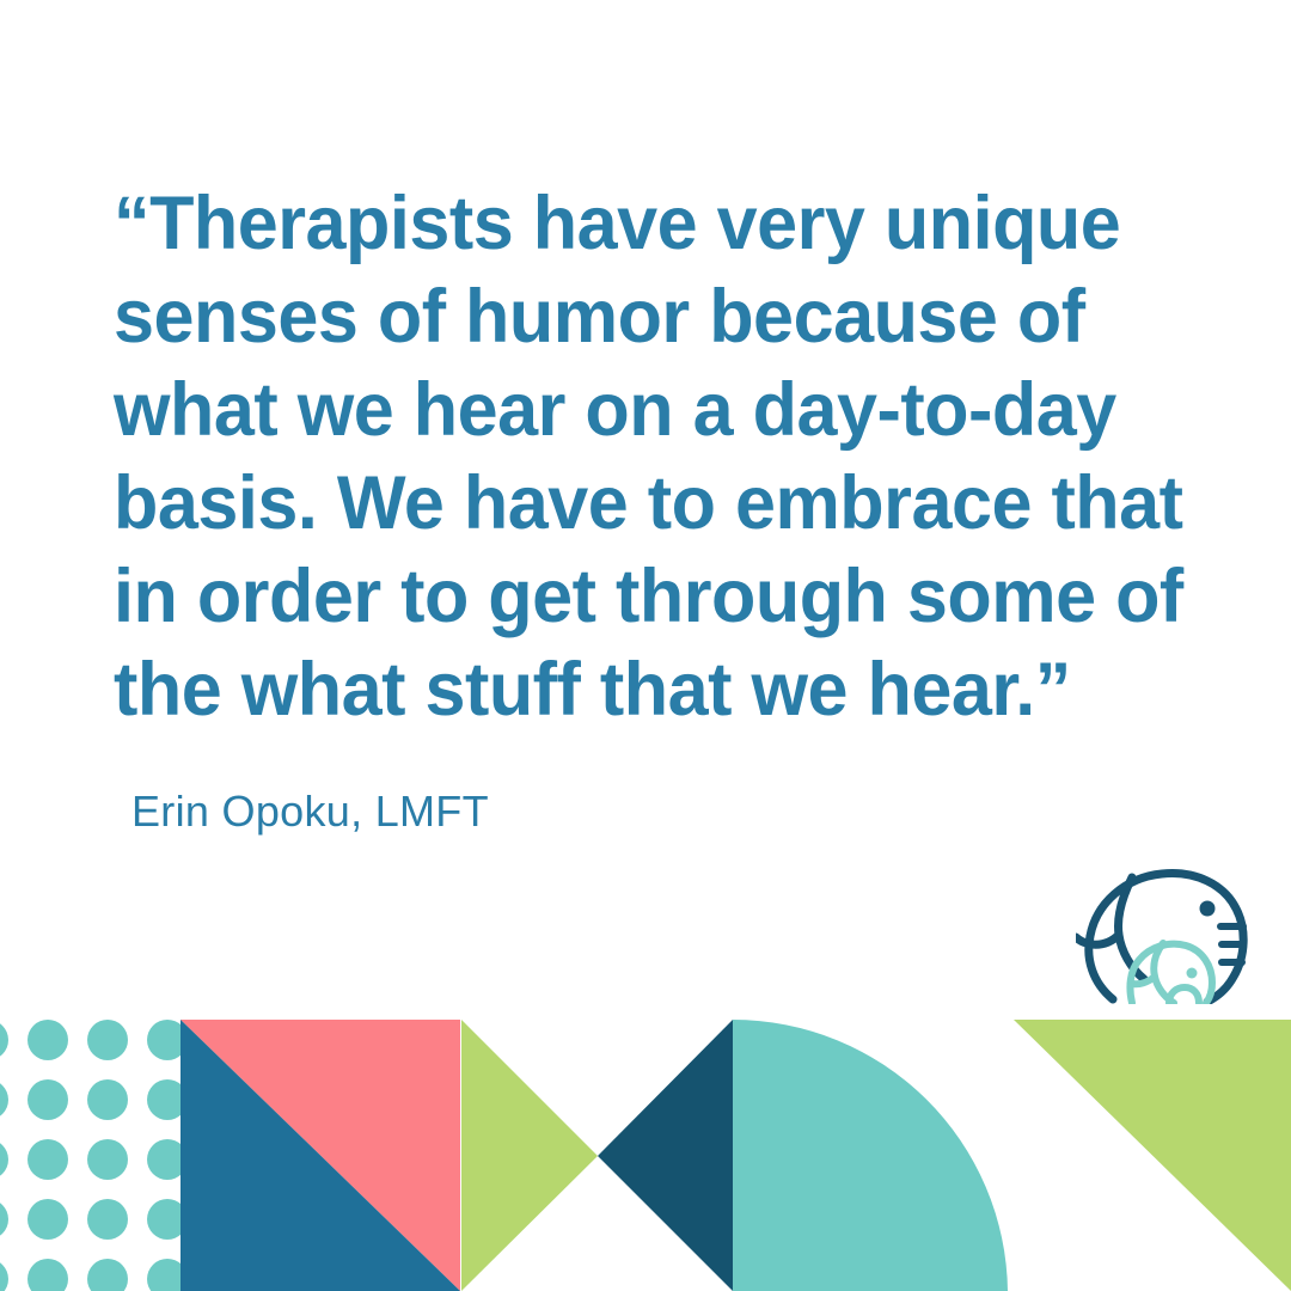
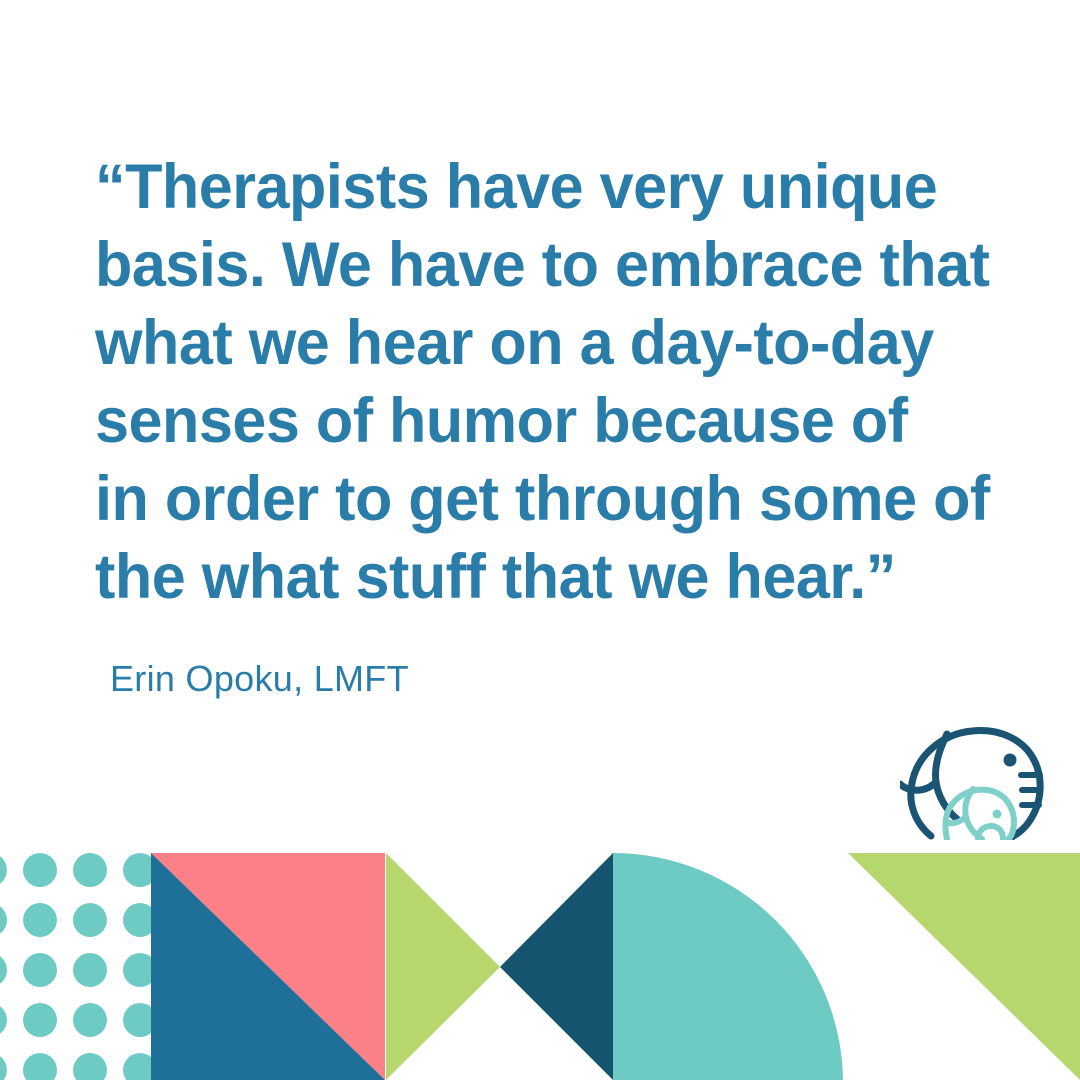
  “Therapists have very unique
- senses of humor because of
+ basis. We have to embrace that
  what we hear on a day-to-day
- basis. We have to embrace that
+ senses of humor because of
  in order to get through some of
  the what stuff that we hear.”
  Erin Opoku, LMFT
